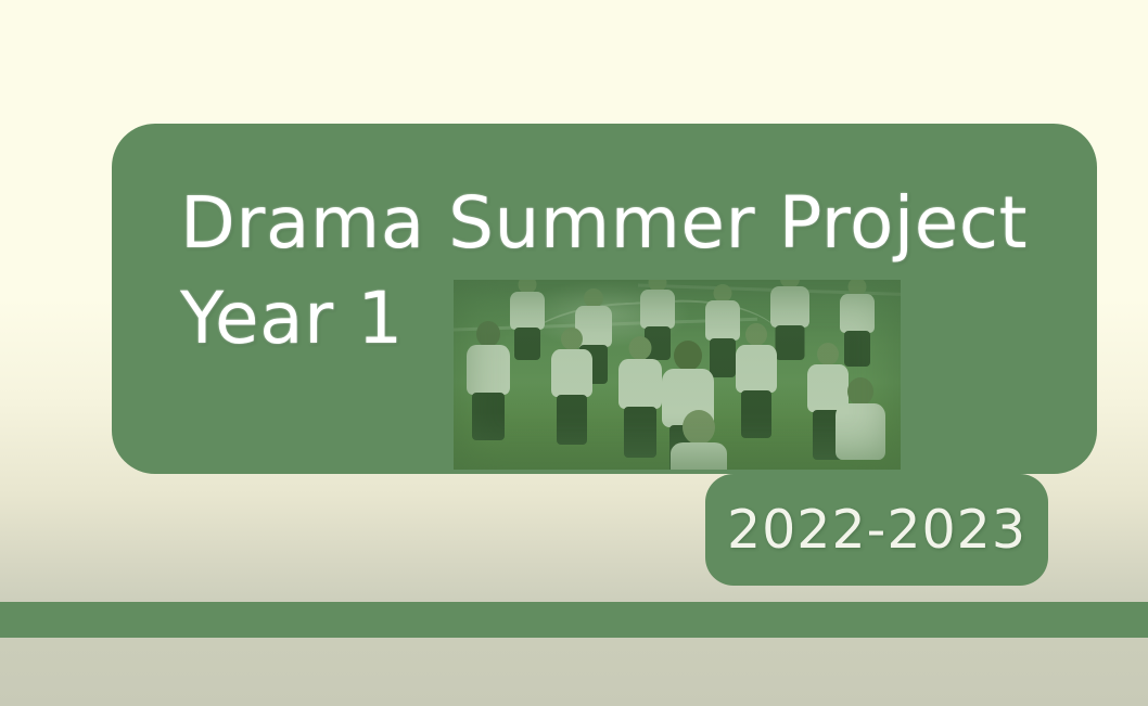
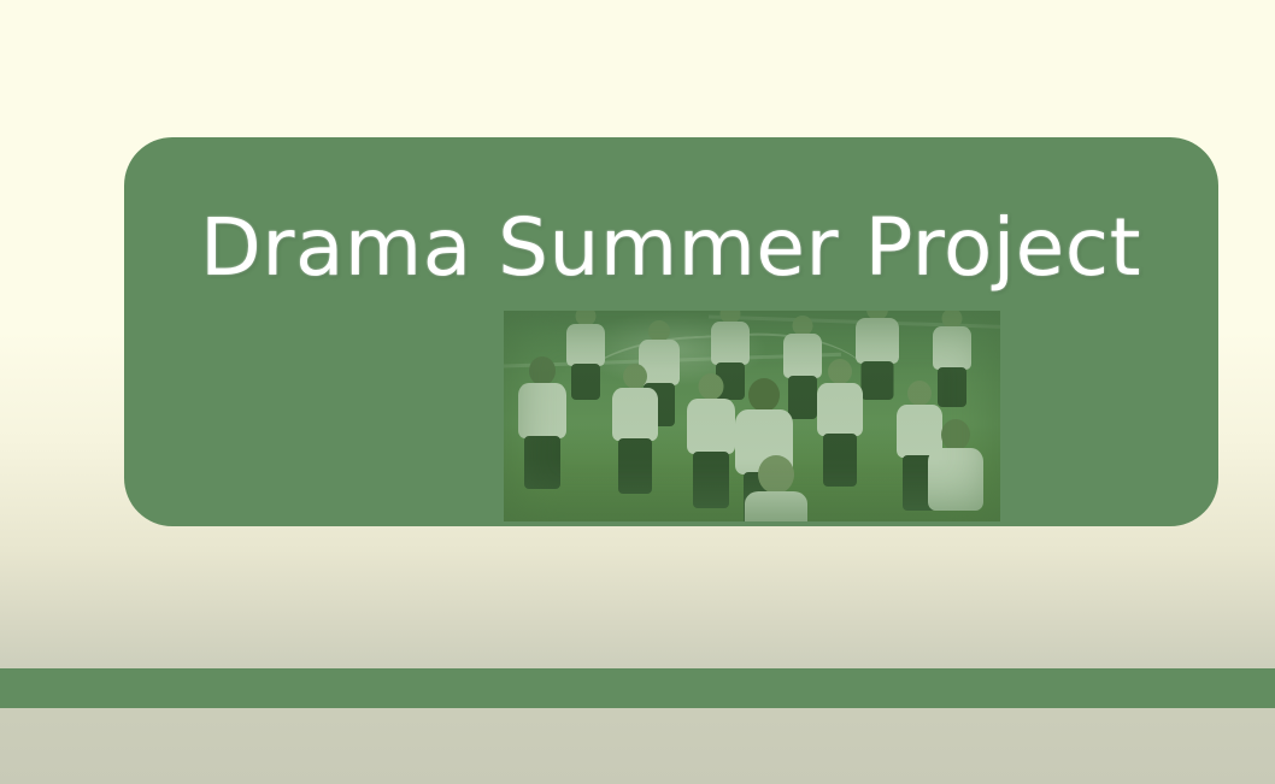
  Drama Summer Project
- Year 1
- 2022-2023
